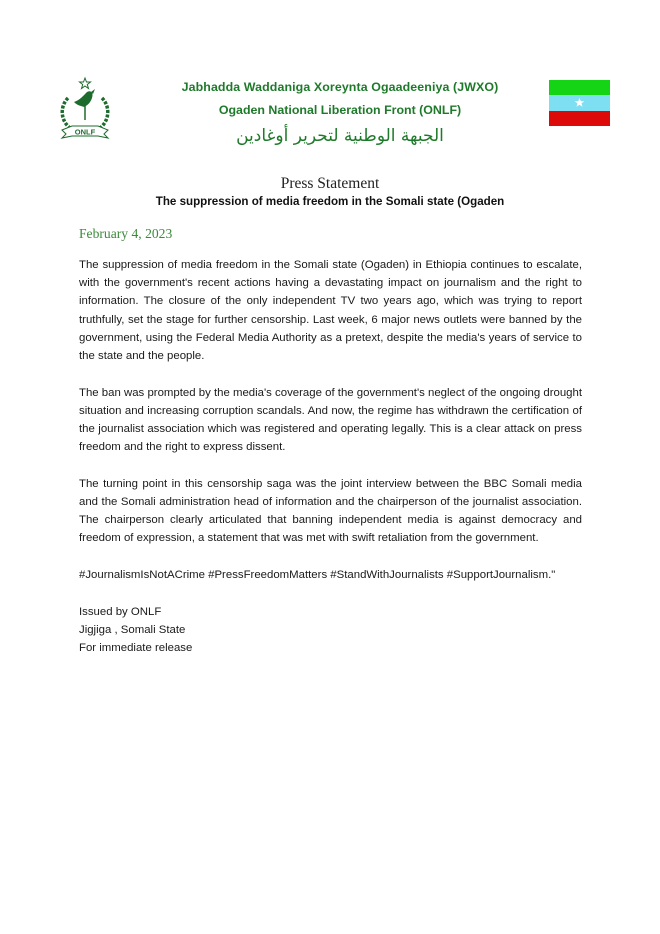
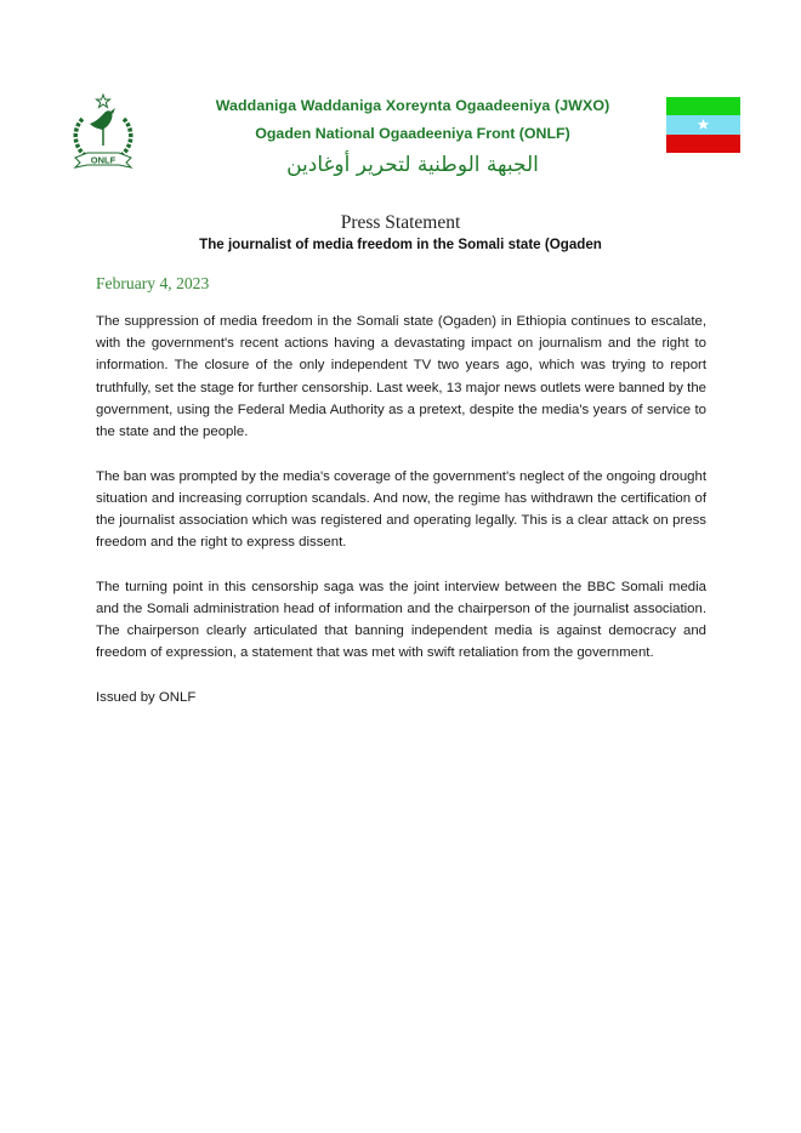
  ONLF
- Jabhadda Waddaniga Xoreynta Ogaadeeniya (JWXO)
+ Waddaniga Waddaniga Xoreynta Ogaadeeniya (JWXO)
- Ogaden National Liberation Front (ONLF)
+ Ogaden National Ogaadeeniya Front (ONLF)
  الجبهة الوطنية لتحرير أوغادين
  Press Statement
- The suppression of media freedom in the Somali state (Ogaden
+ The journalist of media freedom in the Somali state (Ogaden
  February 4, 2023
- The suppression of media freedom in the Somali state (Ogaden) in Ethiopia continues to escalate, with the government's recent actions having a devastating impact on journalism and the right to information. The closure of the only independent TV two years ago, which was trying to report truthfully, set the stage for further censorship. Last week, 6 major news outlets were banned by the government, using the Federal Media Authority as a pretext, despite the media's years of service to the state and the people.
+ The suppression of media freedom in the Somali state (Ogaden) in Ethiopia continues to escalate, with the government's recent actions having a devastating impact on journalism and the right to information. The closure of the only independent TV two years ago, which was trying to report truthfully, set the stage for further censorship. Last week, 13 major news outlets were banned by the government, using the Federal Media Authority as a pretext, despite the media's years of service to the state and the people.
  The ban was prompted by the media's coverage of the government's neglect of the ongoing drought situation and increasing corruption scandals. And now, the regime has withdrawn the certification of the journalist association which was registered and operating legally. This is a clear attack on press freedom and the right to express dissent.
  The turning point in this censorship saga was the joint interview between the BBC Somali media and the Somali administration head of information and the chairperson of the journalist association. The chairperson clearly articulated that banning independent media is against democracy and freedom of expression, a statement that was met with swift retaliation from the government.
- #JournalismIsNotACrime #PressFreedomMatters #StandWithJournalists #SupportJournalism."
  Issued by ONLF
- Jigjiga , Somali State
- For immediate release
